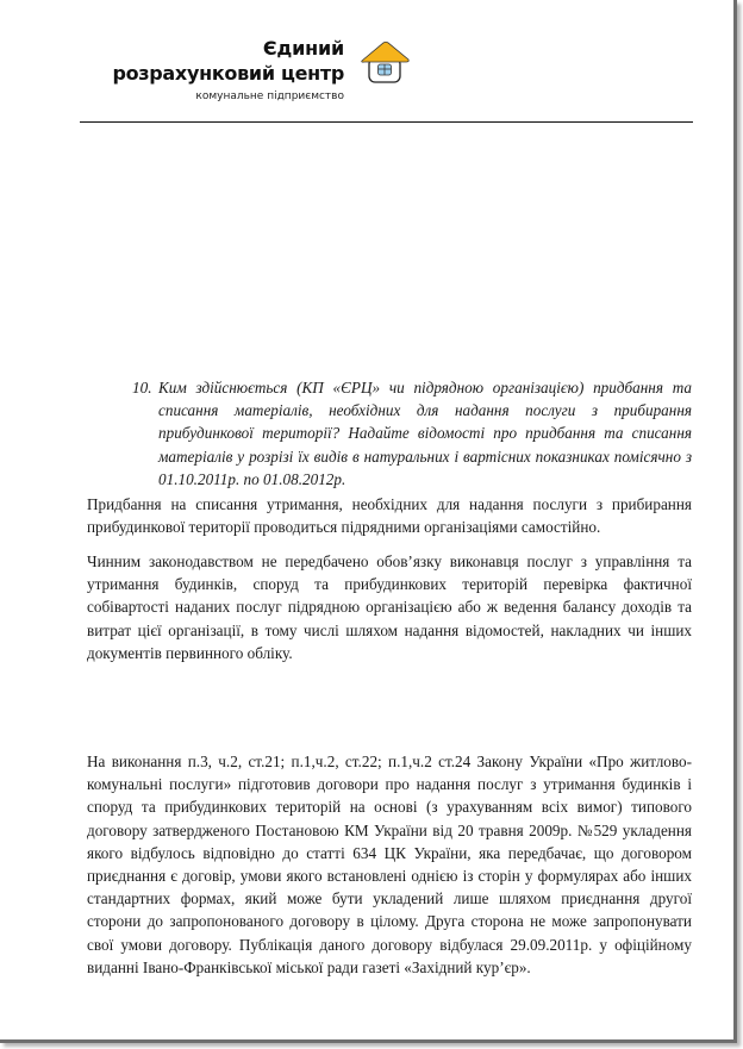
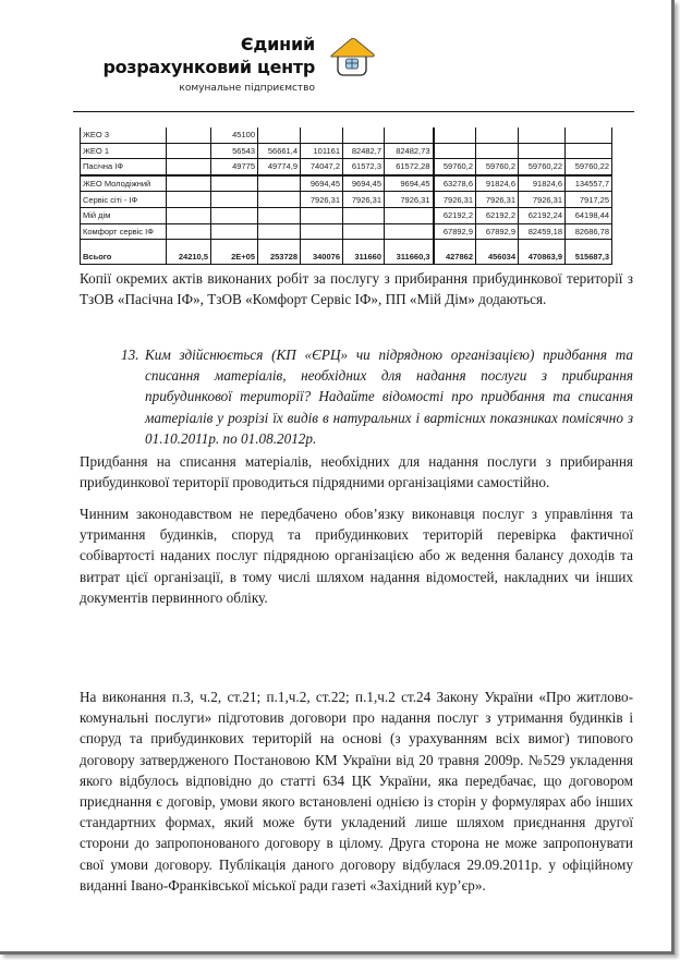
  Єдиний
  розрахунковий центр
  комунальне підприємство
+ ЖЕО 3		45100
+ ЖЕО 1		56543	56661,4	101161	82482,7	82482,73
+ Пасічна ІФ		49775	49774,9	74047,2	61572,3	61572,28	59760,2	59760,2	59760,22	59760,22
+ ЖЕО Молодіжний				9694,45	9694,45	9694,45	63278,6	91824,6	91824,6	134557,7
+ Сервіс сіті - ІФ				7926,31	7926,31	7926,31	7926,31	7926,31	7926,31	7917,25
+ Мій дім							62192,2	62192,2	62192,24	64198,44
+ Комфорт сервіс ІФ							67892,9	67892,9	82459,18	82686,78
+ Всього	24210,5	2E+05	253728	340076	311660	311660,3	427862	456034	470863,9	515687,3
+ Копії окремих актів виконаних робіт за послугу з прибирання прибудинкової території з ТзОВ «Пасічна ІФ», ТзОВ «Комфорт Сервіс ІФ», ПП «Мій Дім» додаються.
- 10.
+ 13.
  Ким здійснюється (КП «ЄРЦ» чи підрядною організацією) придбання та списання матеріалів, необхідних для надання послуги з прибирання прибудинкової території? Надайте відомості про придбання та списання матеріалів у розрізі їх видів в натуральних і вартісних показниках помісячно з 01.10.2011р. по 01.08.2012р.
- Придбання на списання утримання, необхідних для надання послуги з прибирання прибудинкової території проводиться підрядними організаціями самостійно.
+ Придбання на списання матеріалів, необхідних для надання послуги з прибирання прибудинкової території проводиться підрядними організаціями самостійно.
  Чинним законодавством не передбачено обов’язку виконавця послуг з управління та утримання будинків, споруд та прибудинкових територій перевірка фактичної собівартості наданих послуг підрядною організацією або ж ведення балансу доходів та витрат цієї організації, в тому числі шляхом надання відомостей, накладних чи інших документів первинного обліку.
  На виконання п.3, ч.2, ст.21; п.1,ч.2, ст.22; п.1,ч.2 ст.24 Закону України «Про житлово-комунальні послуги» підготовив договори про надання послуг з утримання будинків і споруд та прибудинкових територій на основі (з урахуванням всіх вимог) типового договору затвердженого Постановою КМ України від 20 травня 2009р. №529 укладення якого відбулось відповідно до статті 634 ЦК України, яка передбачає, що договором приєднання є договір, умови якого встановлені однією із сторін у формулярах або інших стандартних формах, який може бути укладений лише шляхом приєднання другої сторони до запропонованого договору в цілому. Друга сторона не може запропонувати свої умови договору. Публікація даного договору відбулася 29.09.2011р. у офіційному виданні Івано-Франківської міської ради газеті «Західний кур’єр».
